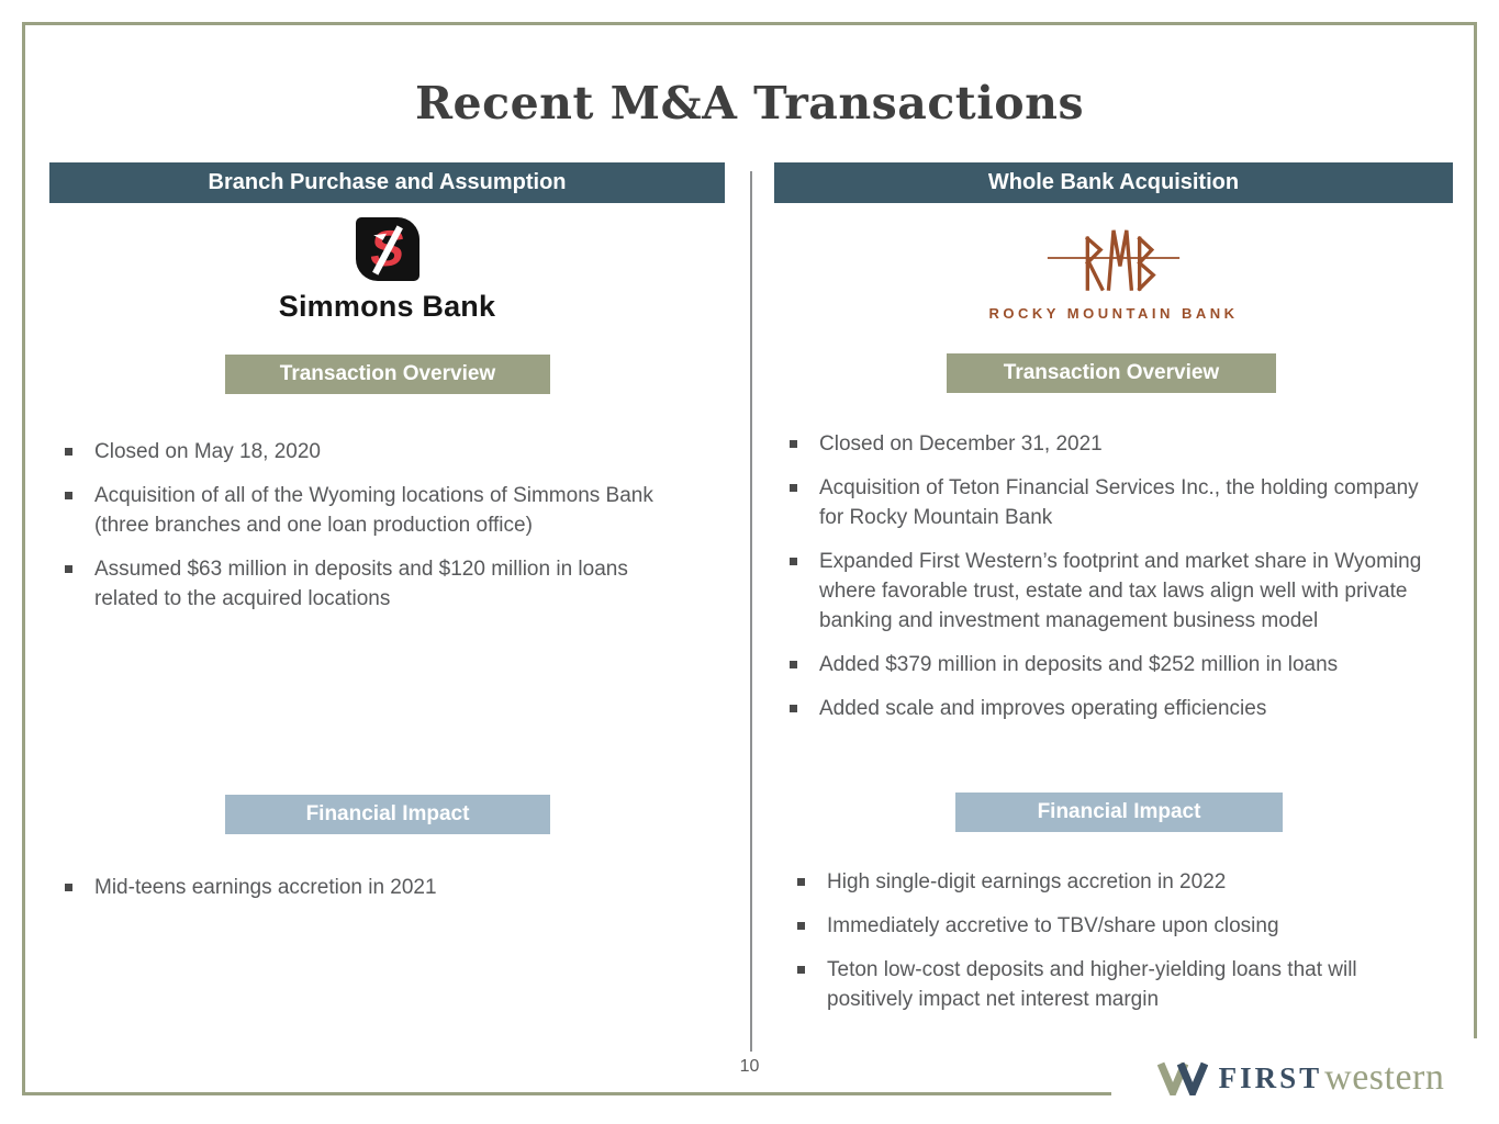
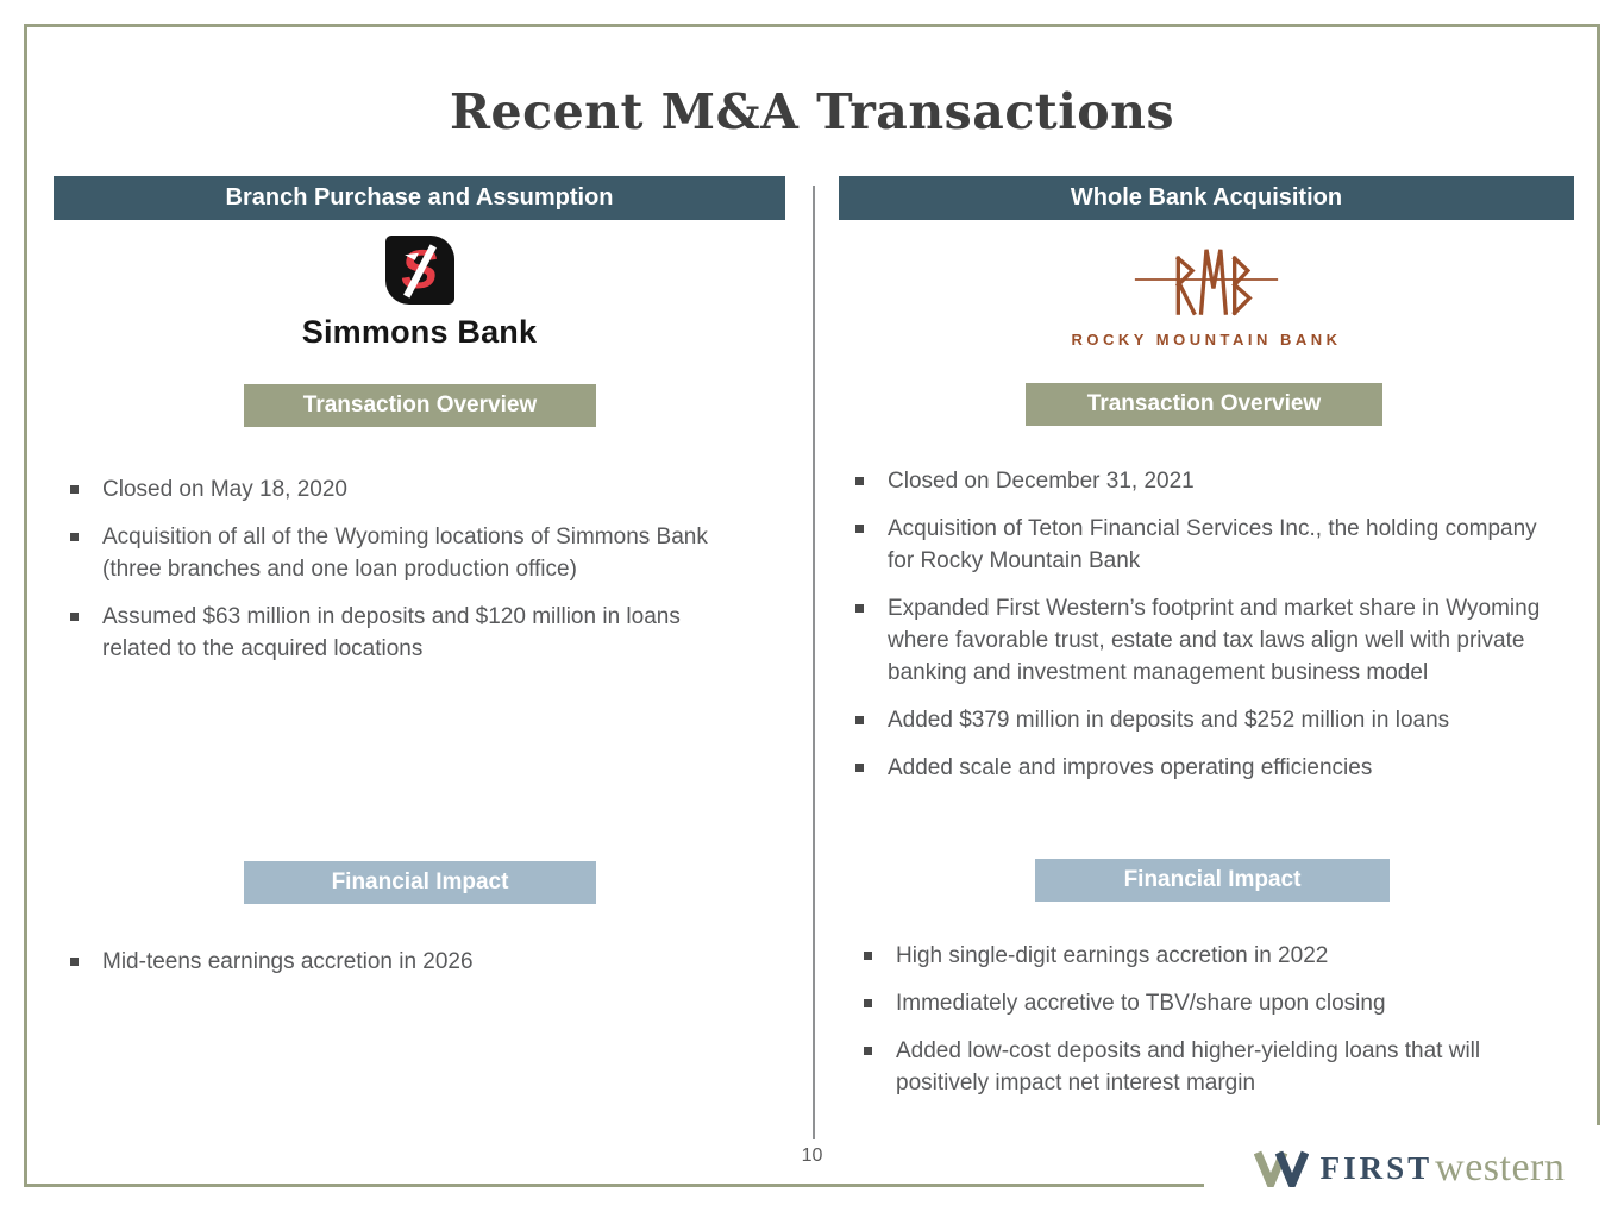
  Recent M&A Transactions
  Branch Purchase and Assumption
  Whole Bank Acquisition
  Simmons Bank
  ROCKY MOUNTAIN BANK
  Transaction Overview
  Closed on May 18, 2020
  Acquisition of all of the Wyoming locations of Simmons Bank (three branches and one loan production office)
  Assumed $63 million in deposits and $120 million in loans related to the acquired locations
  Financial Impact
- Mid-teens earnings accretion in 2021
+ Mid-teens earnings accretion in 2026
  Transaction Overview
  Closed on December 31, 2021
  Acquisition of Teton Financial Services Inc., the holding company for Rocky Mountain Bank
  Expanded First Western’s footprint and market share in Wyoming where favorable trust, estate and tax laws align well with private banking and investment management business model
  Added $379 million in deposits and $252 million in loans
  Added scale and improves operating efficiencies
  Financial Impact
  High single-digit earnings accretion in 2022
  Immediately accretive to TBV/share upon closing
- Teton low-cost deposits and higher-yielding loans that will positively impact net interest margin
+ Added low-cost deposits and higher-yielding loans that will positively impact net interest margin
  10
  FIRST
  western
